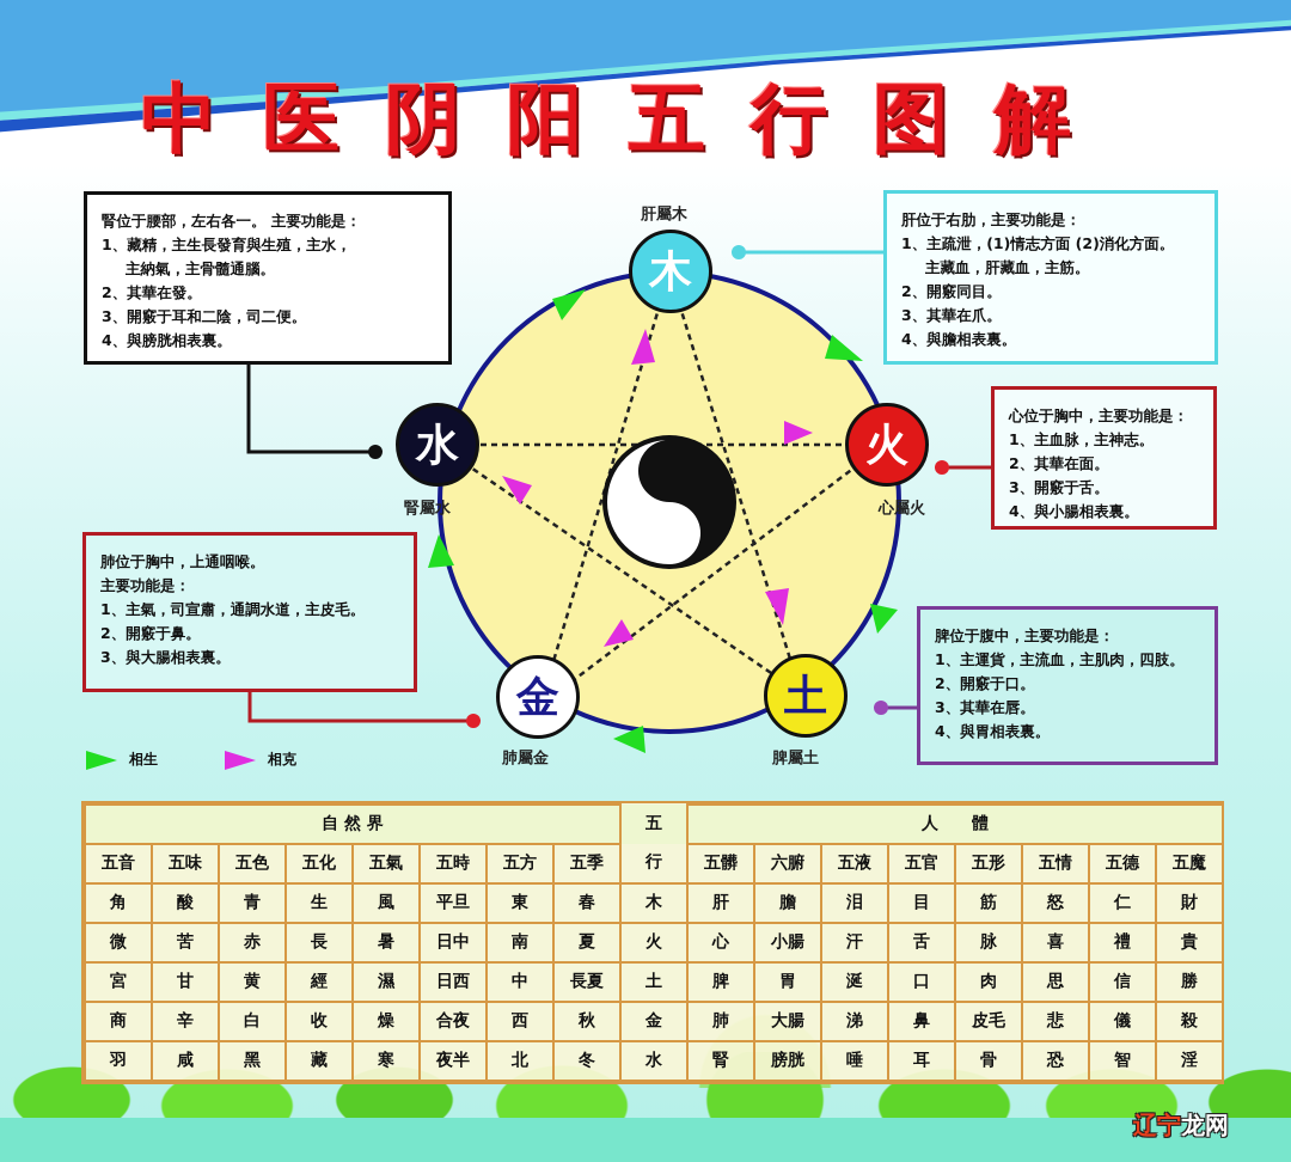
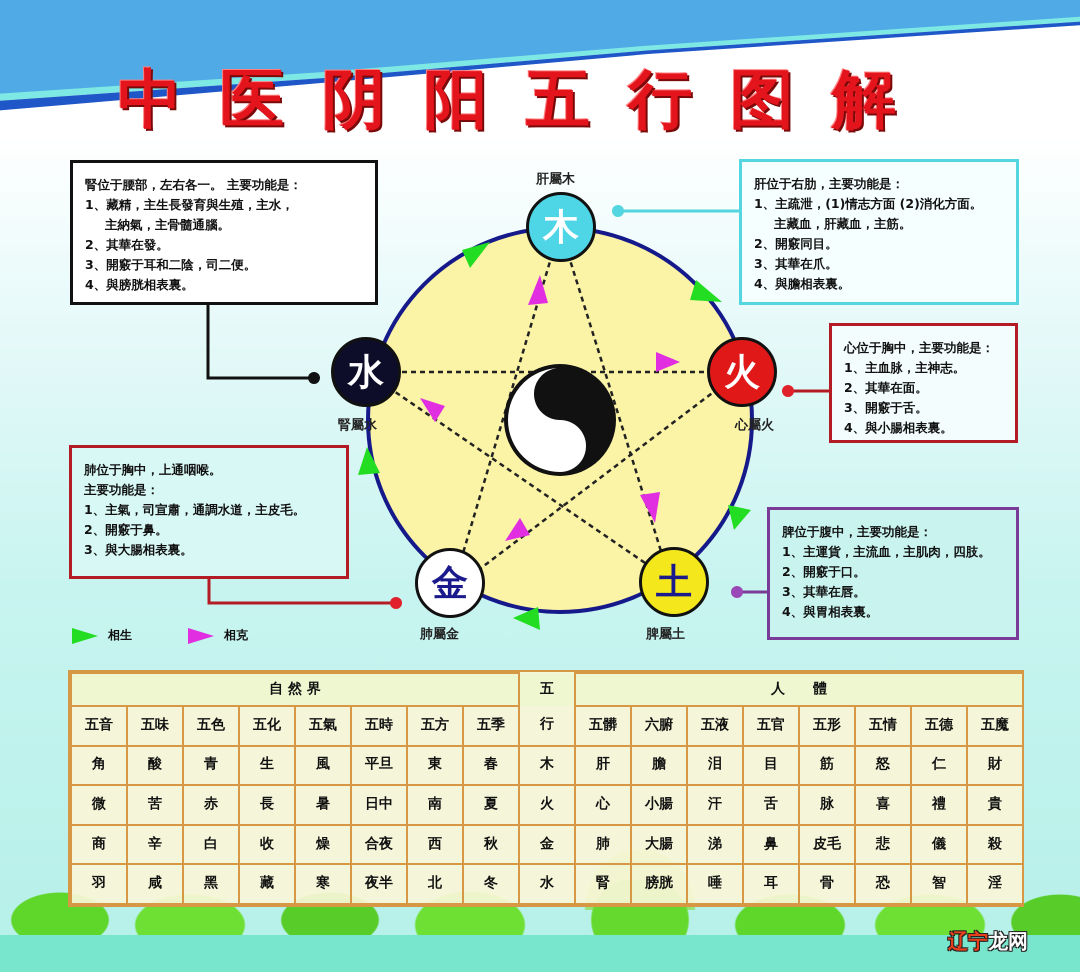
  中医阴阳五行图解
  腎位于腰部，左右各一。 主要功能是：
  1、藏精，主生長發育與生殖，主水，
  主納氣，主骨髓通腦。
  2、其華在發。
  3、開竅于耳和二陰，司二便。
  4、與膀胱相表裏。
  肝位于右肋，主要功能是：
  1、主疏泄，(1)情志方面 (2)消化方面。
  主藏血，肝藏血，主筋。
  2、開竅同目。
  3、其華在爪。
  4、與膽相表裏。
  心位于胸中，主要功能是：
  1、主血脉，主神志。
  2、其華在面。
  3、開竅于舌。
  4、與小腸相表裏。
  肺位于胸中，上通咽喉。
  主要功能是：
  1、主氣，司宣肅，通調水道，主皮毛。
  2、開竅于鼻。
  3、與大腸相表裏。
  脾位于腹中，主要功能是：
  1、主運貨，主流血，主肌肉，四肢。
  2、開竅于口。
  3、其華在唇。
  4、與胃相表裏。
  木
  肝屬木
  火
  心屬火
  土
  脾屬土
  金
  肺屬金
  水
  腎屬水
  相生
  相克
  自 然 界	五	人 體
  五音	五味	五色	五化	五氣	五時	五方	五季	行	五髒	六腑	五液	五官	五形	五情	五德	五魔
  角	酸	青	生	風	平旦	東	春	木	肝	膽	泪	目	筋	怒	仁	財
  微	苦	赤	長	暑	日中	南	夏	火	心	小腸	汗	舌	脉	喜	禮	貴
- 宮	甘	黄	經	濕	日西	中	長夏	土	脾	胃	涎	口	肉	思	信	勝
  商	辛	白	收	燥	合夜	西	秋	金	肺	大腸	涕	鼻	皮毛	悲	儀	殺
  羽	咸	黑	藏	寒	夜半	北	冬	水	腎	膀胱	唾	耳	骨	恐	智	淫
  辽宁龙网
